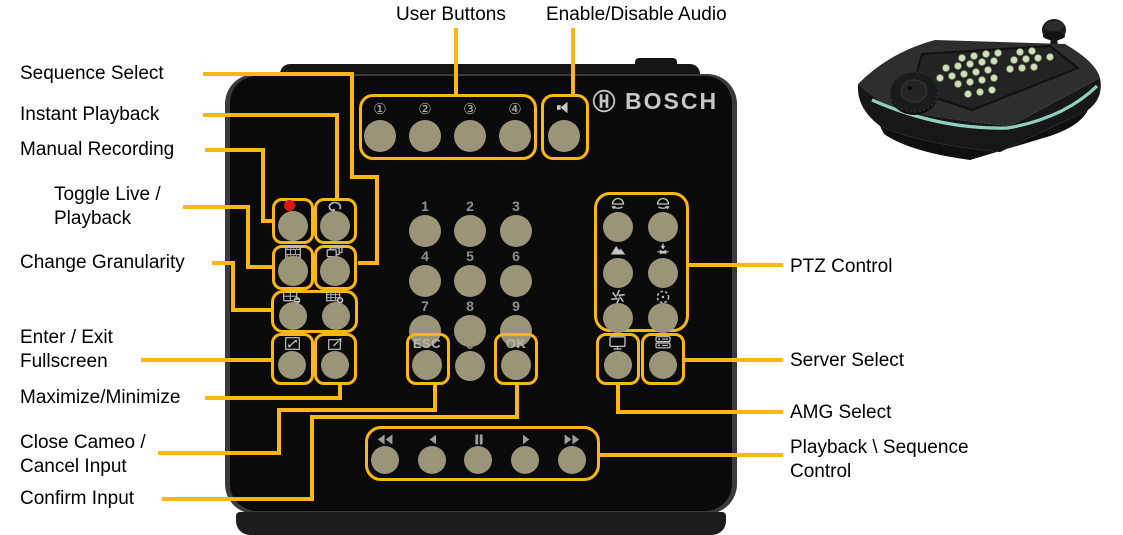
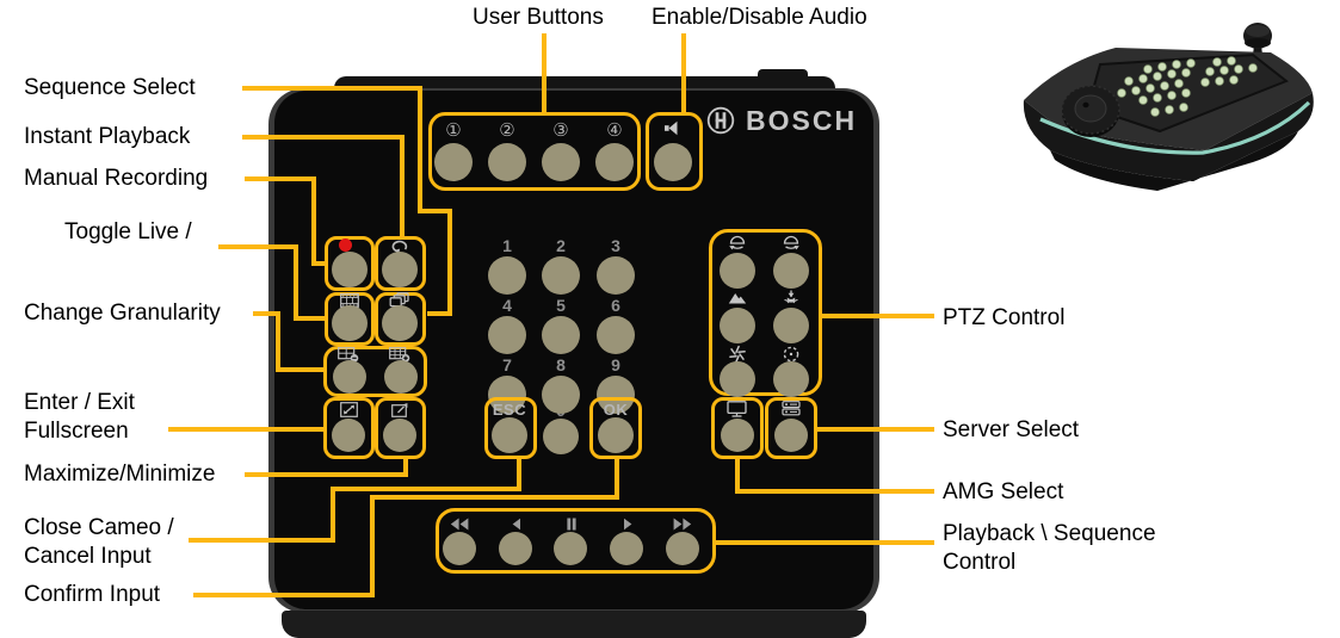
  BOSCH
  ①
  ②
  ③
  ④
  1
  2
  3
  4
  5
  6
  7
  8
  9
  ESC
  OK
  User Buttons
  Enable/Disable Audio
  Sequence Select
  Instant Playback
  Manual Recording
  Toggle Live /
- Playback
  Change Granularity
  Enter / Exit
  Fullscreen
  Maximize/Minimize
  Close Cameo /
  Cancel Input
  Confirm Input
  PTZ Control
  Server Select
  AMG Select
  Playback \ Sequence
  Control
